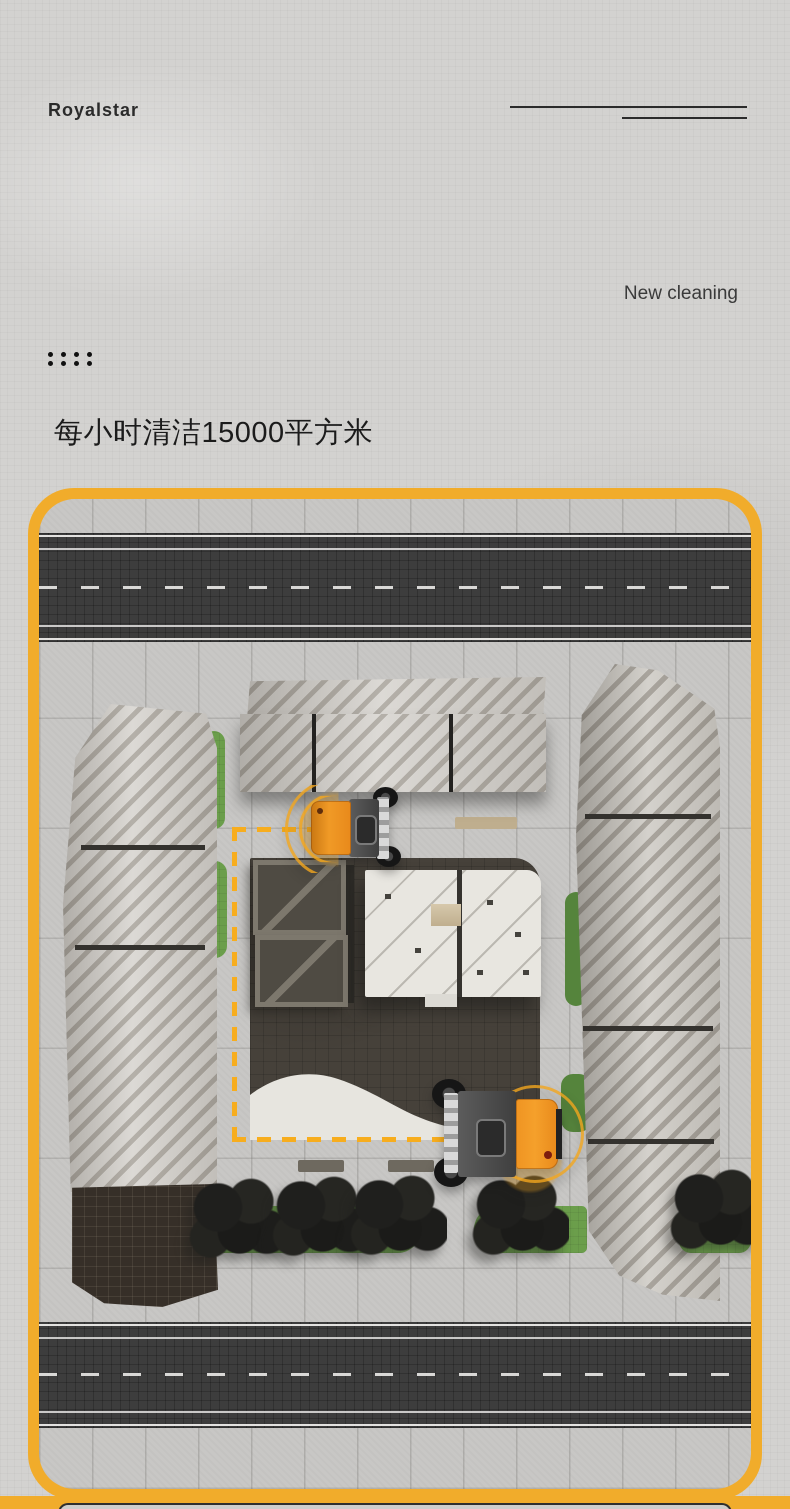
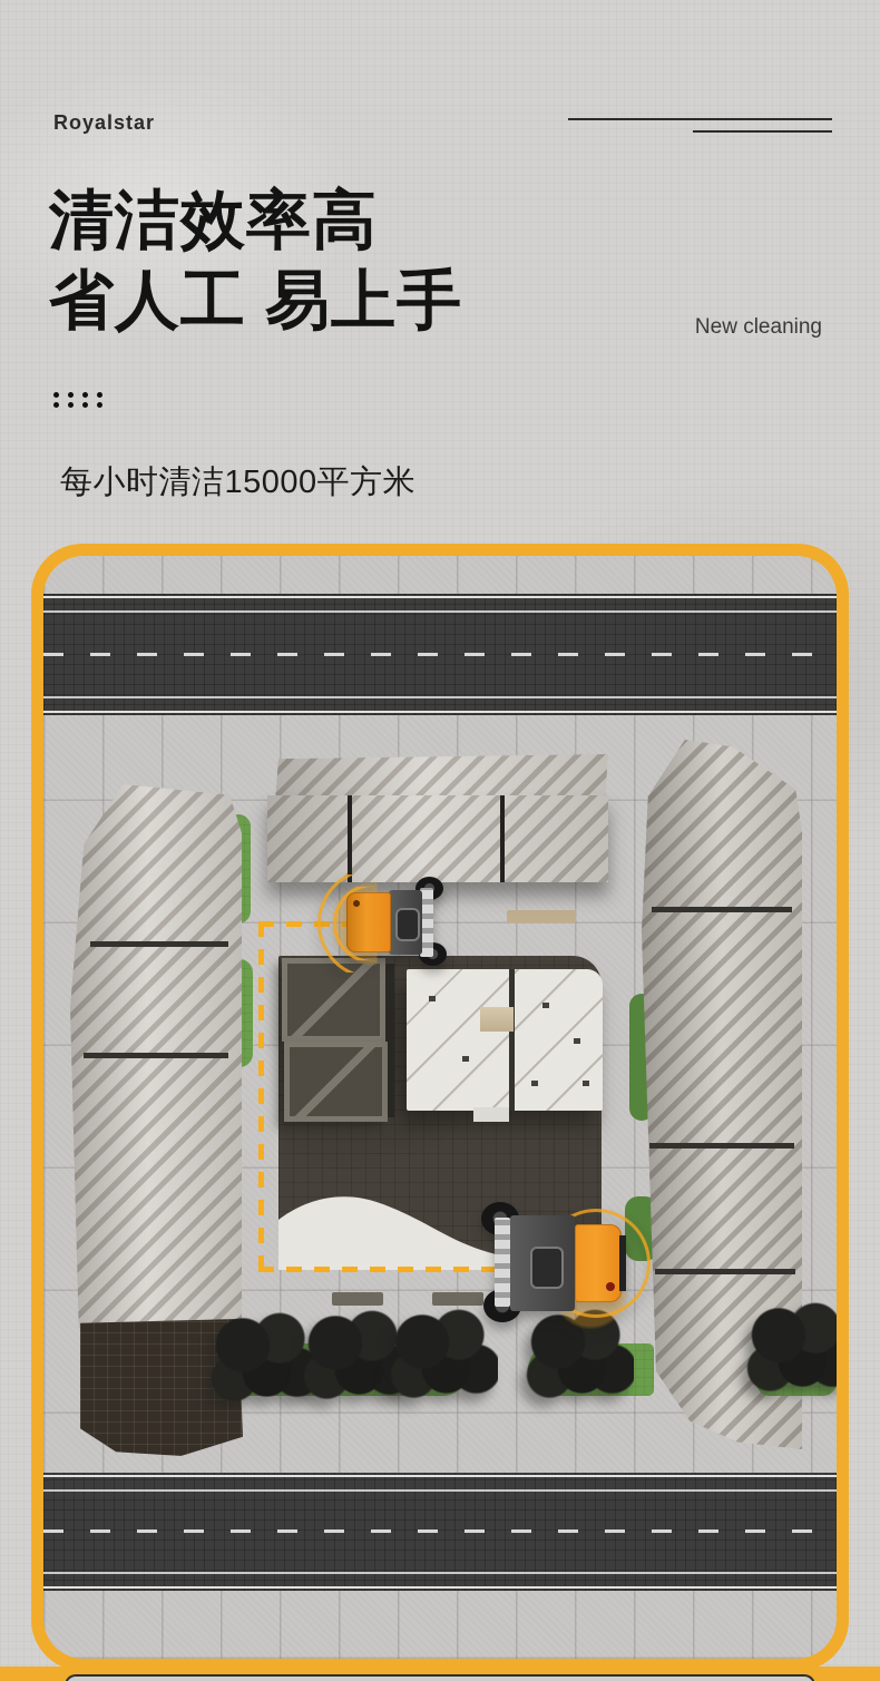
  Royalstar
+ 清洁效率高
+ 省人工 易上手
  New cleaning
  每小时清洁15000平方米
